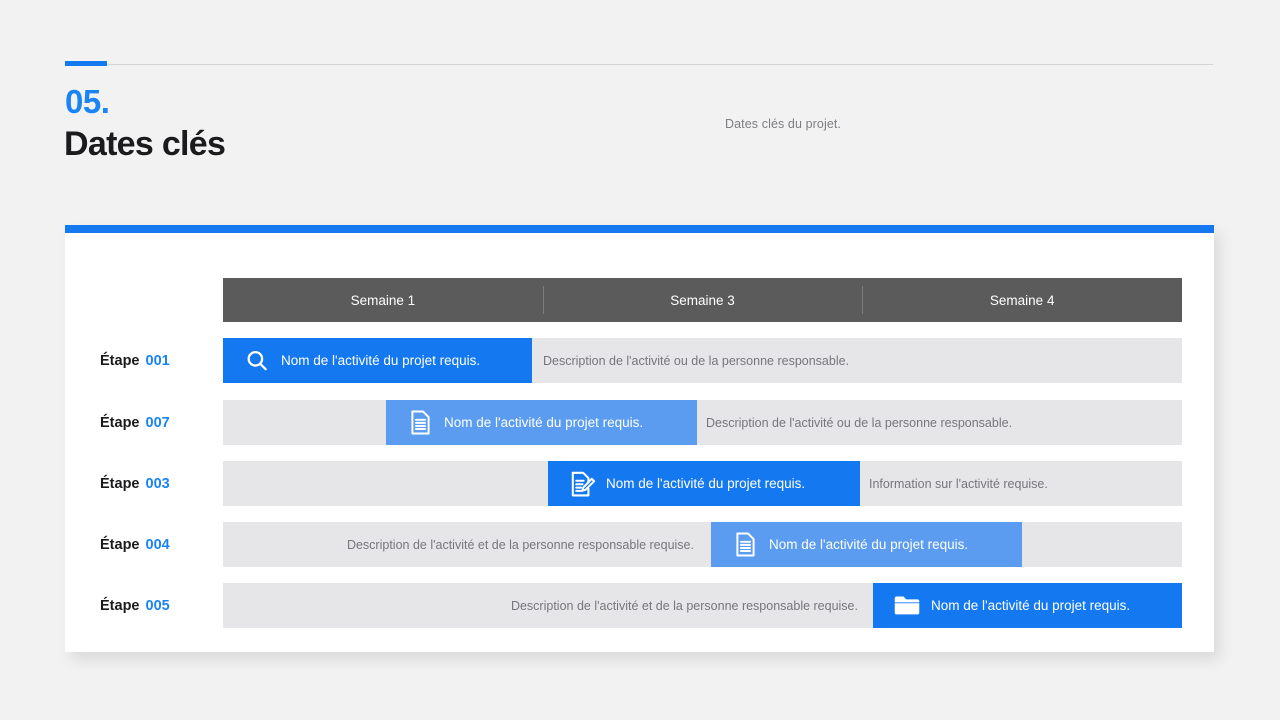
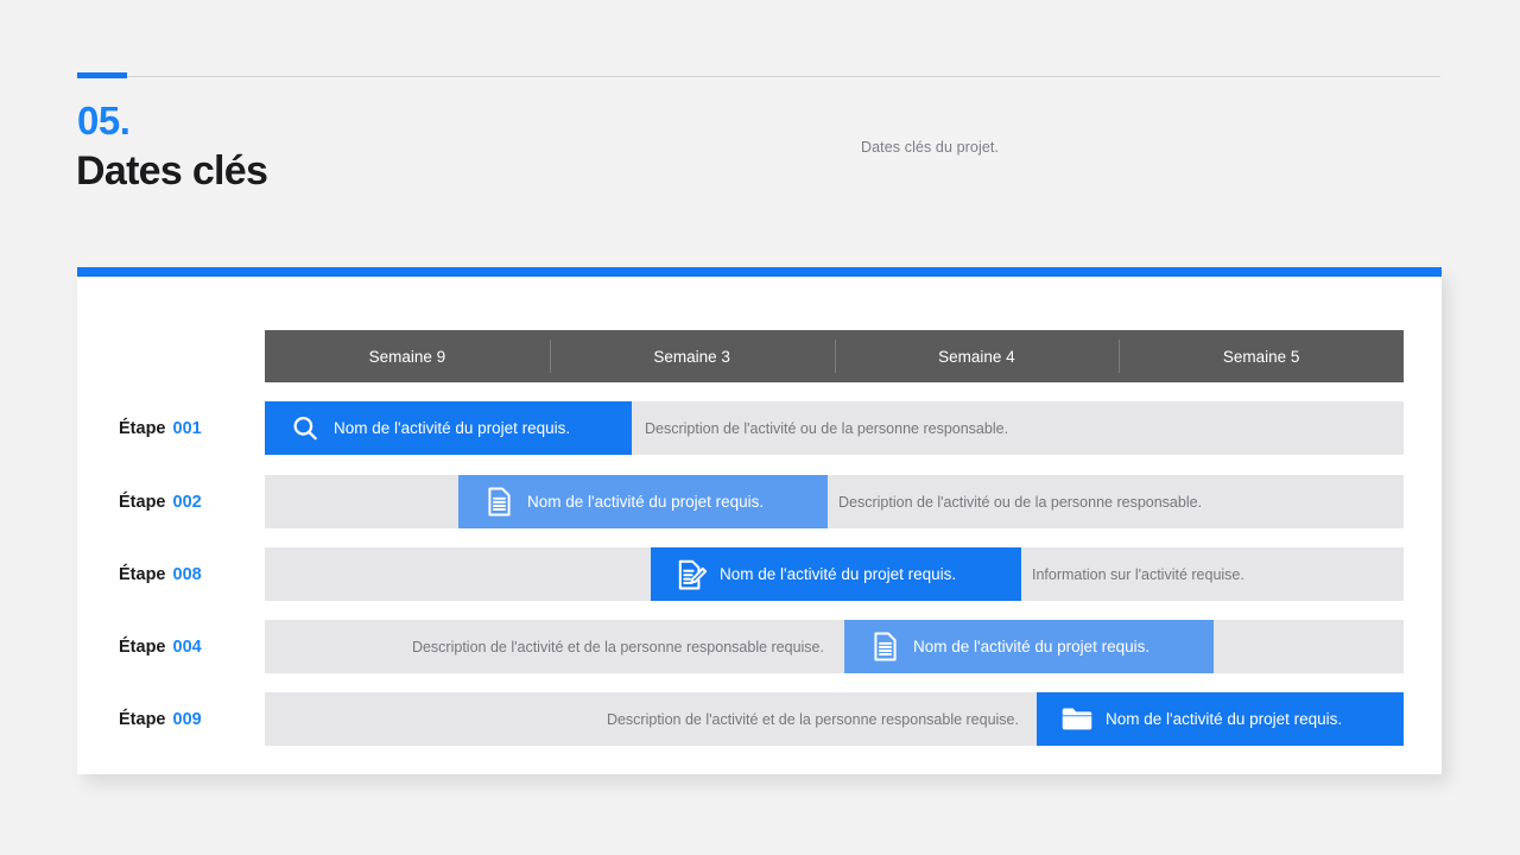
  05.
  Dates clés
  Dates clés du projet.
- Semaine 1
+ Semaine 9
  Semaine 3
  Semaine 4
+ Semaine 5
  Étape
  001
  Description de l'activité ou de la personne responsable.
  Nom de l'activité du projet requis.
  Étape
- 007
+ 002
  Description de l'activité ou de la personne responsable.
  Nom de l'activité du projet requis.
  Étape
- 003
+ 008
  Information sur l'activité requise.
  Nom de l'activité du projet requis.
  Étape
  004
  Description de l'activité et de la personne responsable requise.
  Nom de l'activité du projet requis.
  Étape
- 005
+ 009
  Description de l'activité et de la personne responsable requise.
  Nom de l'activité du projet requis.
